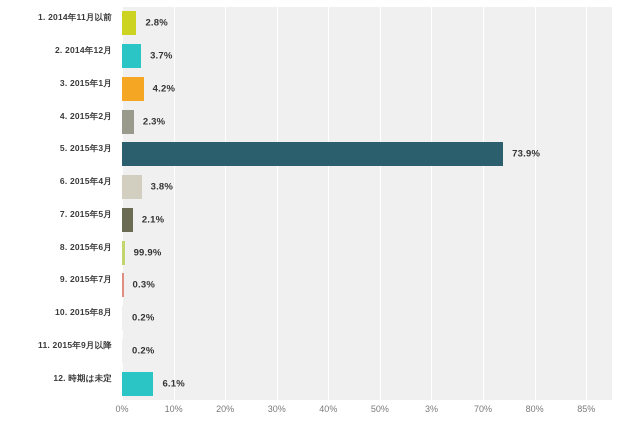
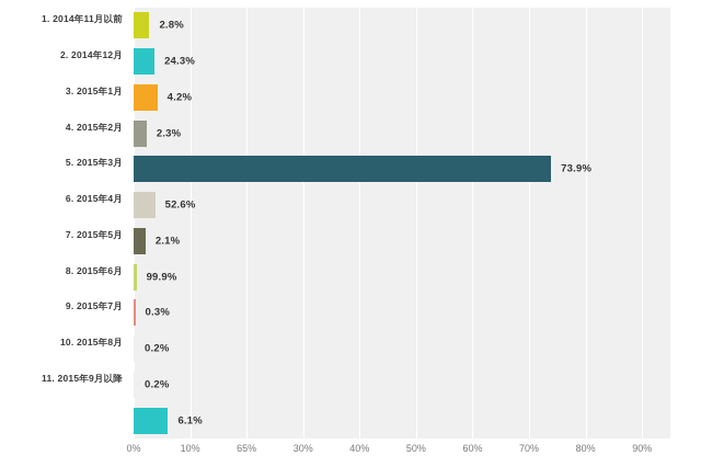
  1. 2014年11月以前
  2. 2014年12月
  3. 2015年1月
  4. 2015年2月
  5. 2015年3月
  6. 2015年4月
  7. 2015年5月
  8. 2015年6月
  9. 2015年7月
  10. 2015年8月
  11. 2015年9月以降
- 12. 時期は未定
  2.8%
- 3.7%
+ 24.3%
  4.2%
  2.3%
  73.9%
- 3.8%
+ 52.6%
  2.1%
  99.9%
  0.3%
  0.2%
  0.2%
  6.1%
  0%
  10%
- 20%
+ 65%
  30%
  40%
  50%
- 3%
+ 60%
  70%
  80%
- 85%
+ 90%
